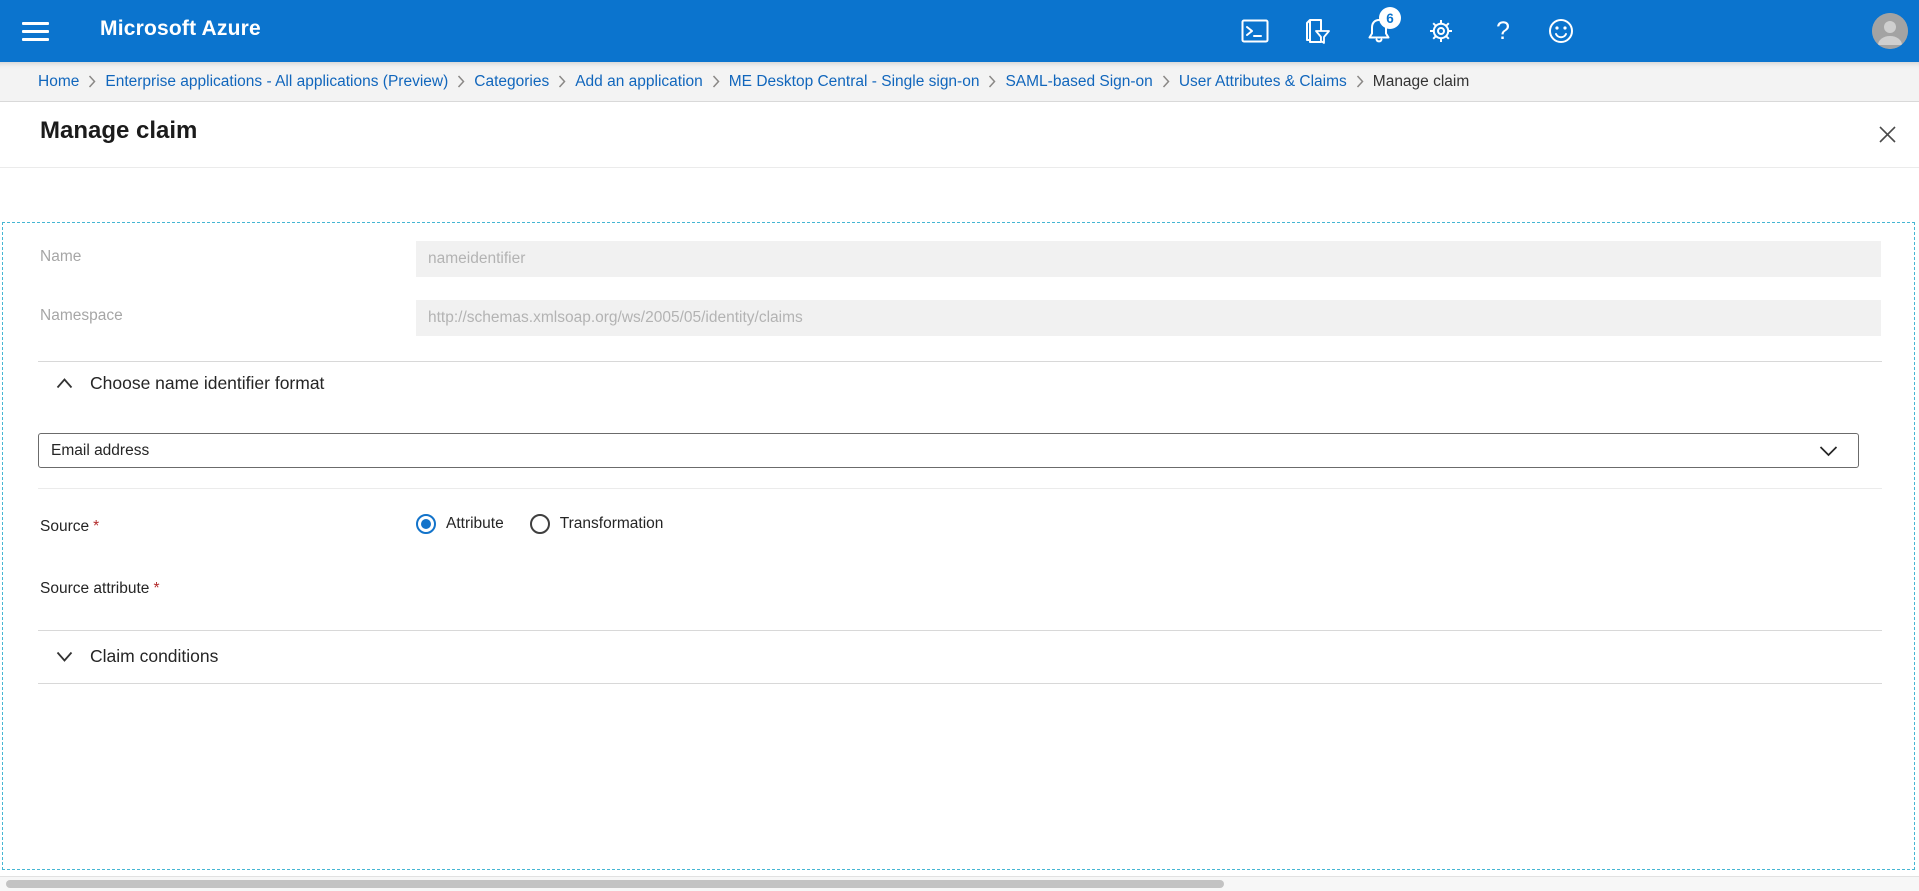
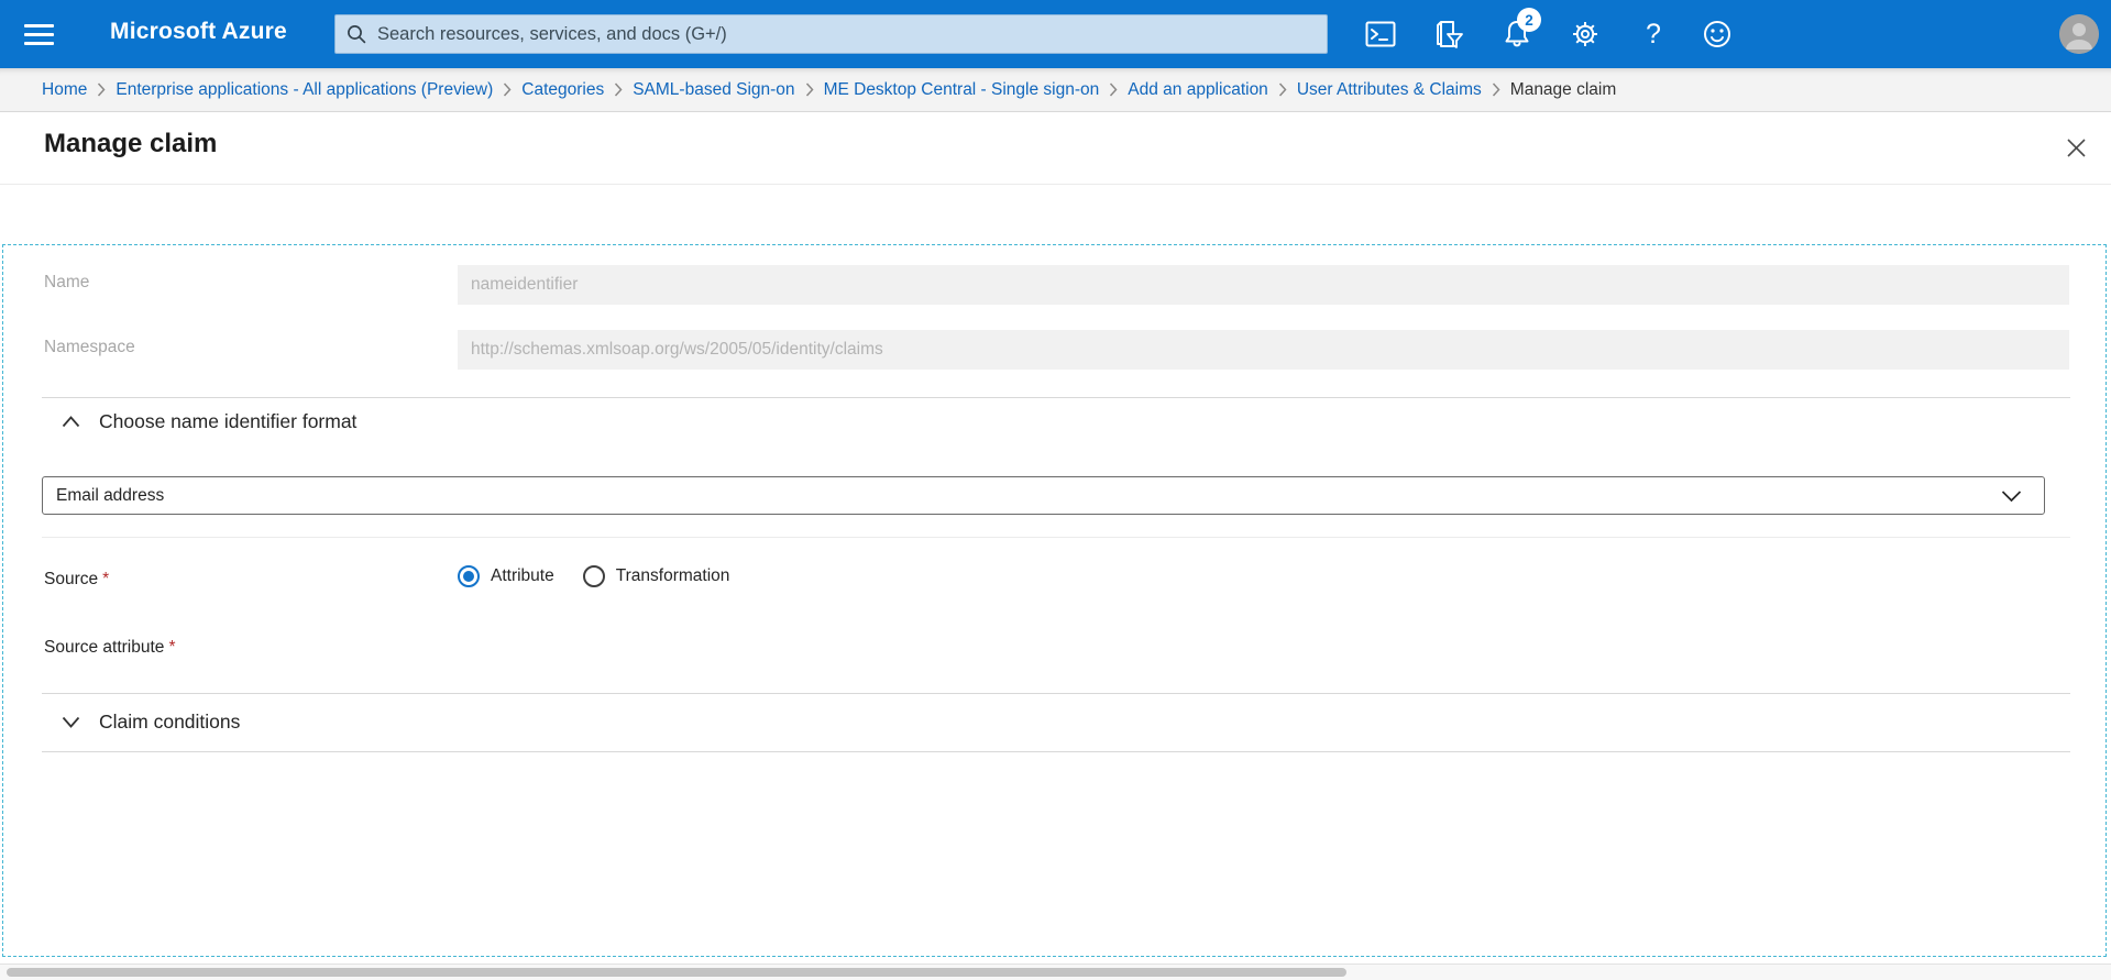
  Microsoft Azure
+ Search resources, services, and docs (G+/)
- 6
+ 2
  ?
  Home
  Enterprise applications - All applications (Preview)
  Categories
- Add an application
+ SAML-based Sign-on
  ME Desktop Central - Single sign-on
- SAML-based Sign-on
+ Add an application
  User Attributes & Claims
  Manage claim
  Manage claim
  Name
  nameidentifier
  Namespace
  http://schemas.xmlsoap.org/ws/2005/05/identity/claims
  Choose name identifier format
  Email address
  Source *
  Attribute
  Transformation
  Source attribute *
  Claim conditions
